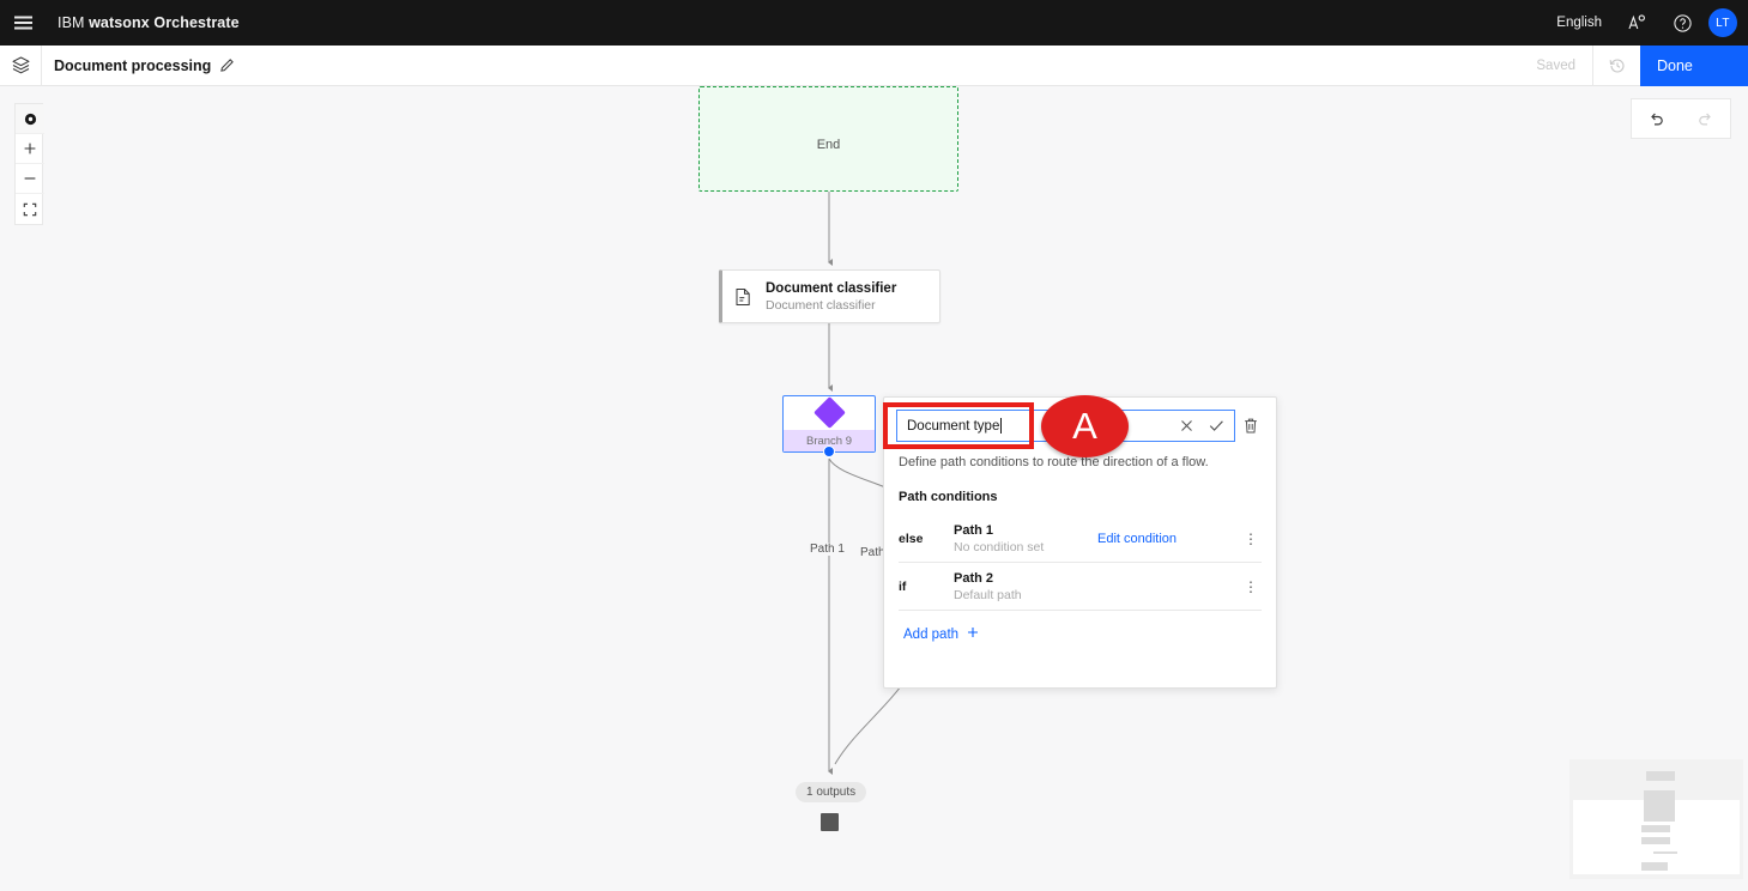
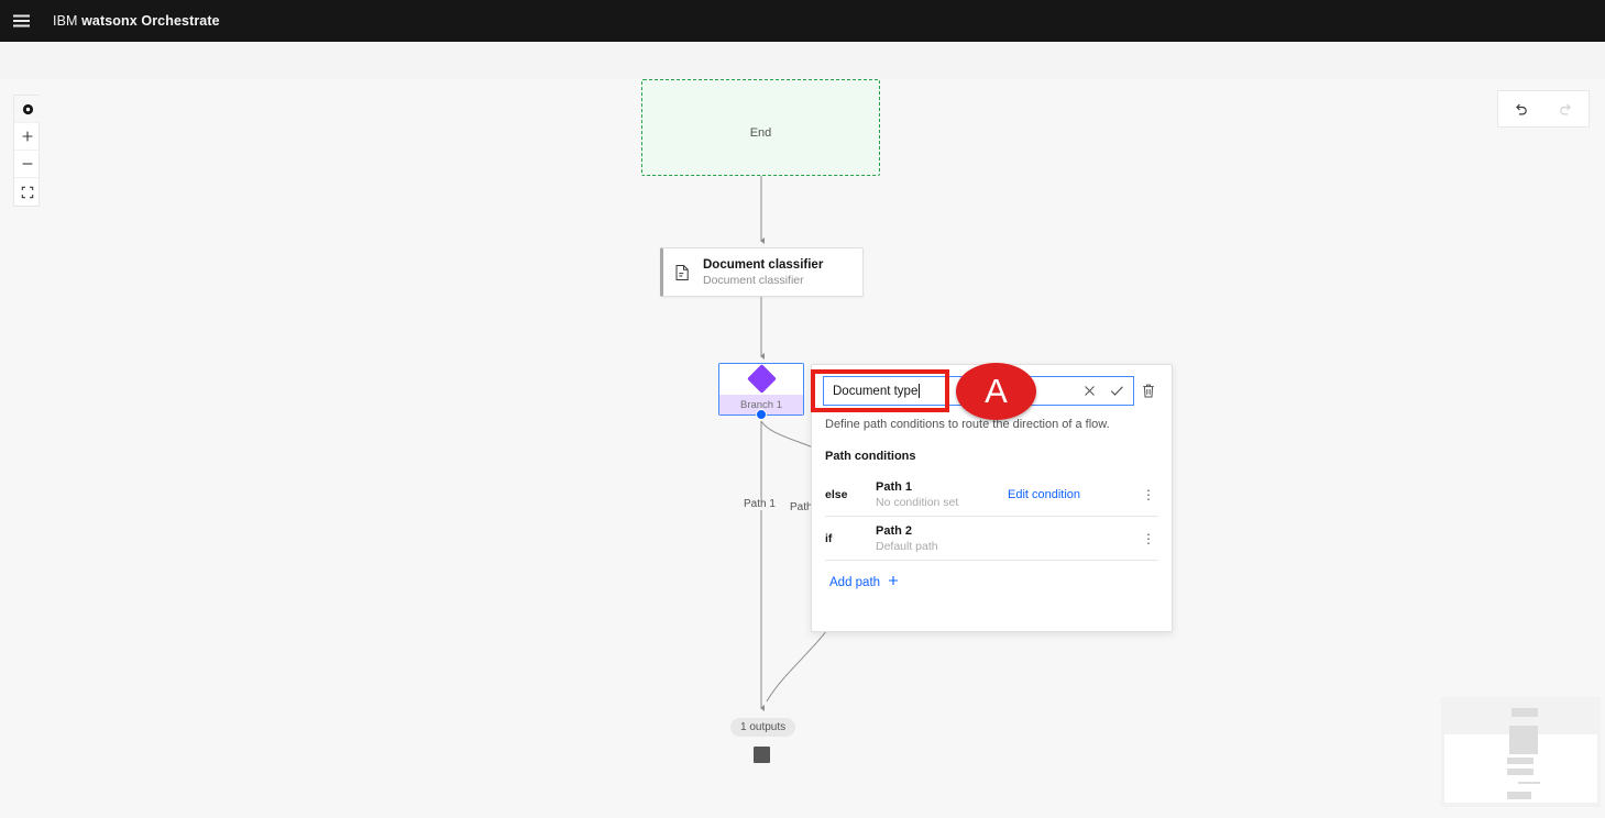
  IBM watsonx Orchestrate
- English
- LT
- Document processing
- Saved
- Done
  End
  Document classifier
  Document classifier
- Branch 9
+ Branch 1
  Path
  Path 1
  1 outputs
  Document type
  Define path conditions to route the direction of a flow.
  Path conditions
  else
  Path 1
  No condition set
  Edit condition
  ⋮
  if
  Path 2
  Default path
  ⋮
  Add path
  A
